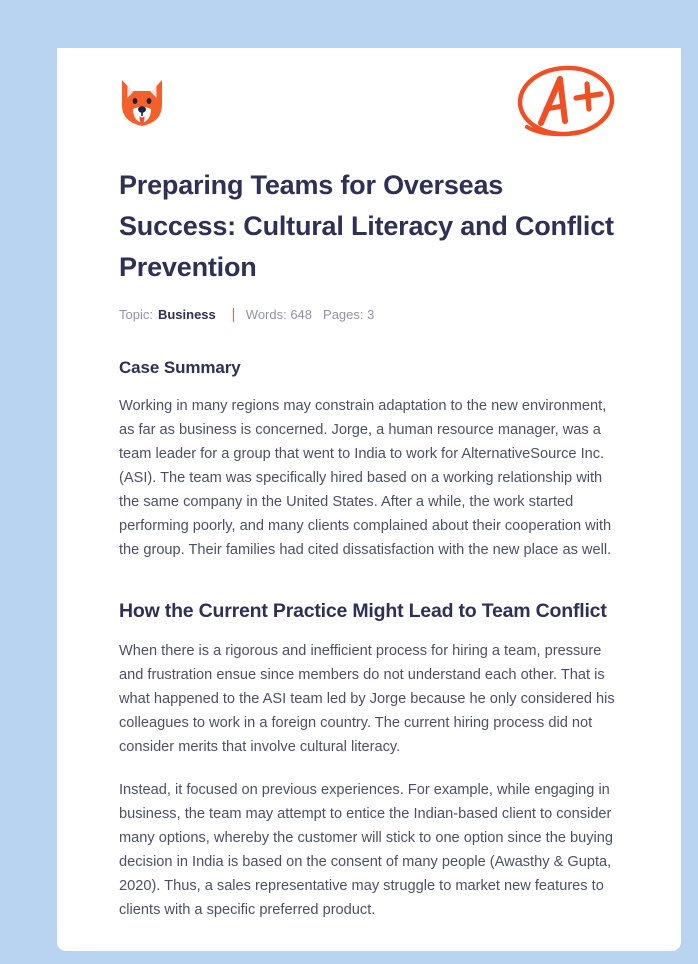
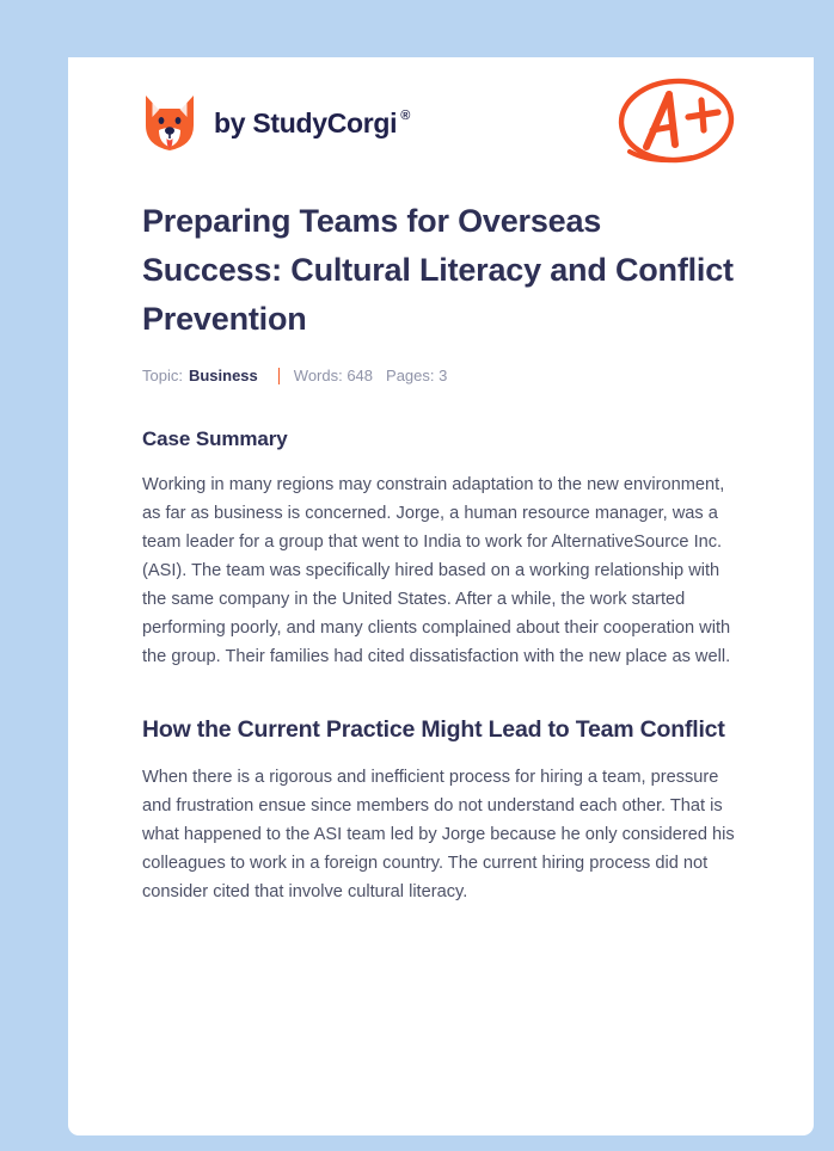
+ by StudyCorgi
+ ®
  Preparing Teams for Overseas Success: Cultural Literacy and Conflict Prevention
  Topic:
  Business
  Words: 648
  Pages: 3
  Case Summary
  Working in many regions may constrain adaptation to the new environment, as far as business is concerned. Jorge, a human resource manager, was a team leader for a group that went to India to work for AlternativeSource Inc. (ASI). The team was specifically hired based on a working relationship with the same company in the United States. After a while, the work started performing poorly, and many clients complained about their cooperation with the group. Their families had cited dissatisfaction with the new place as well.
  How the Current Practice Might Lead to Team Conflict
- When there is a rigorous and inefficient process for hiring a team, pressure and frustration ensue since members do not understand each other. That is what happened to the ASI team led by Jorge because he only considered his colleagues to work in a foreign country. The current hiring process did not consider merits that involve cultural literacy.
+ When there is a rigorous and inefficient process for hiring a team, pressure and frustration ensue since members do not understand each other. That is what happened to the ASI team led by Jorge because he only considered his colleagues to work in a foreign country. The current hiring process did not consider cited that involve cultural literacy.
- Instead, it focused on previous experiences. For example, while engaging in business, the team may attempt to entice the Indian-based client to consider many options, whereby the customer will stick to one option since the buying decision in India is based on the consent of many people (Awasthy & Gupta, 2020). Thus, a sales representative may struggle to market new features to clients with a specific preferred product.
